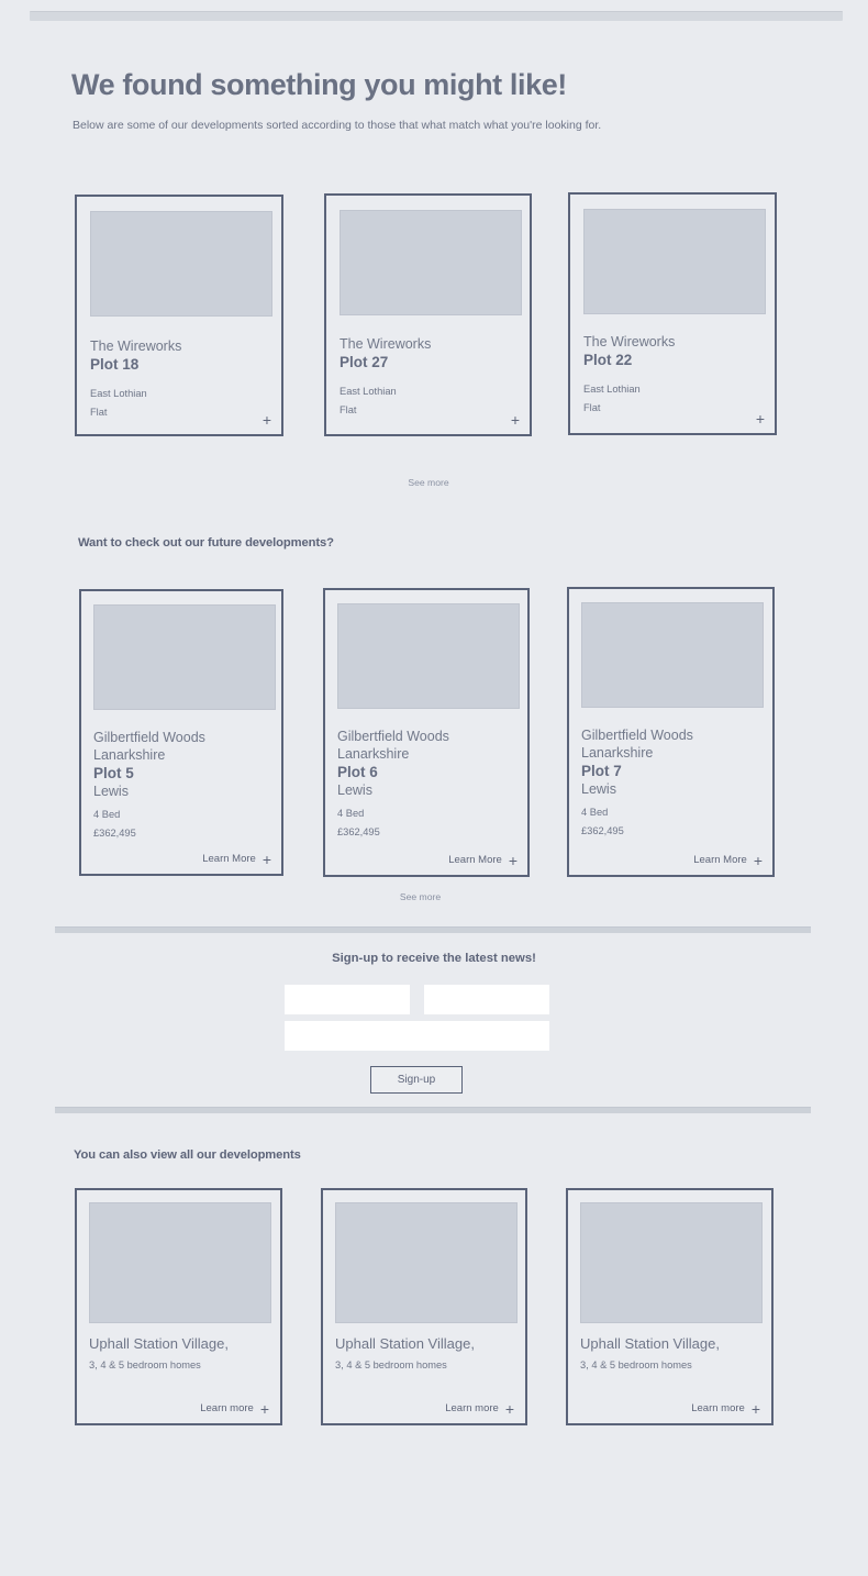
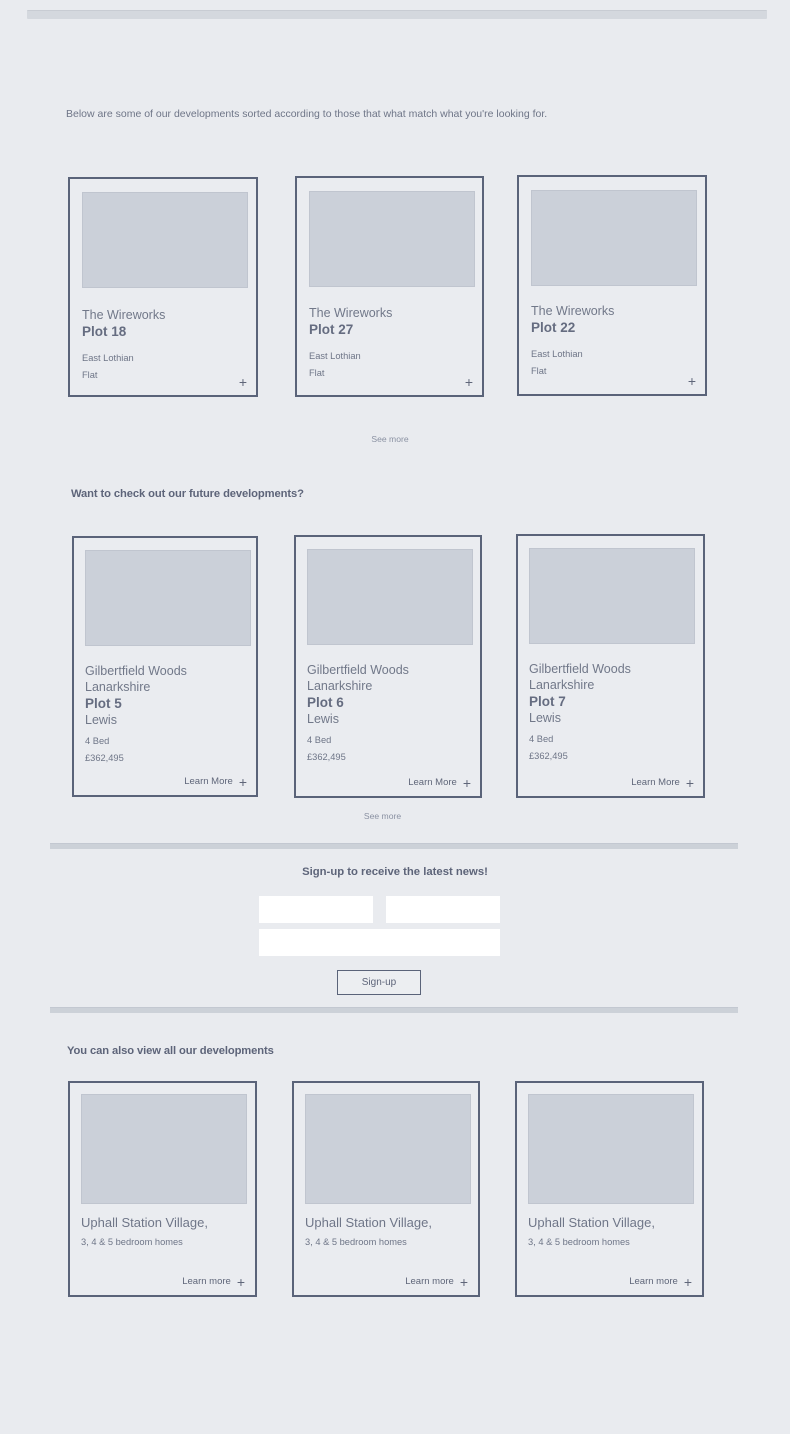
- We found something you might like!
  Below are some of our developments sorted according to those that what match what you're looking for.
  The Wireworks
  Plot 18
  East Lothian
  Flat
  +
  The Wireworks
  Plot 27
  East Lothian
  Flat
  +
  The Wireworks
  Plot 22
  East Lothian
  Flat
  +
  See more
  Want to check out our future developments?
  Gilbertfield Woods
  Lanarkshire
  Plot 5
  Lewis
  4 Bed
  £362,495
  Learn More
  +
  Gilbertfield Woods
  Lanarkshire
  Plot 6
  Lewis
  4 Bed
  £362,495
  Learn More
  +
  Gilbertfield Woods
  Lanarkshire
  Plot 7
  Lewis
  4 Bed
  £362,495
  Learn More
  +
  See more
  Sign-up to receive the latest news!
  Sign-up
  You can also view all our developments
  Uphall Station Village,
  3, 4 & 5 bedroom homes
  Learn more
  +
  Uphall Station Village,
  3, 4 & 5 bedroom homes
  Learn more
  +
  Uphall Station Village,
  3, 4 & 5 bedroom homes
  Learn more
  +
